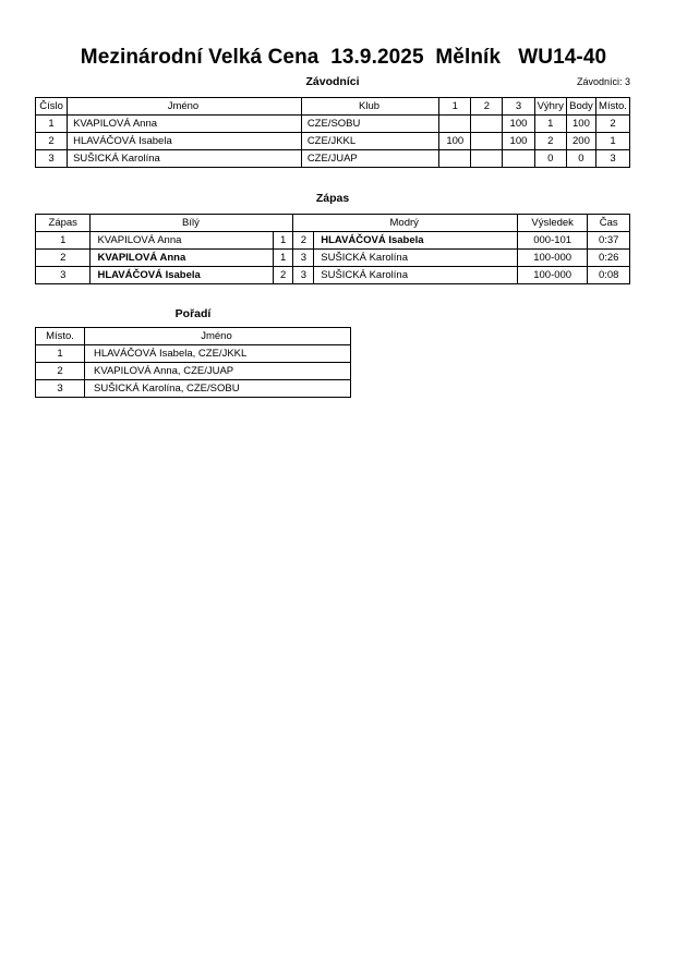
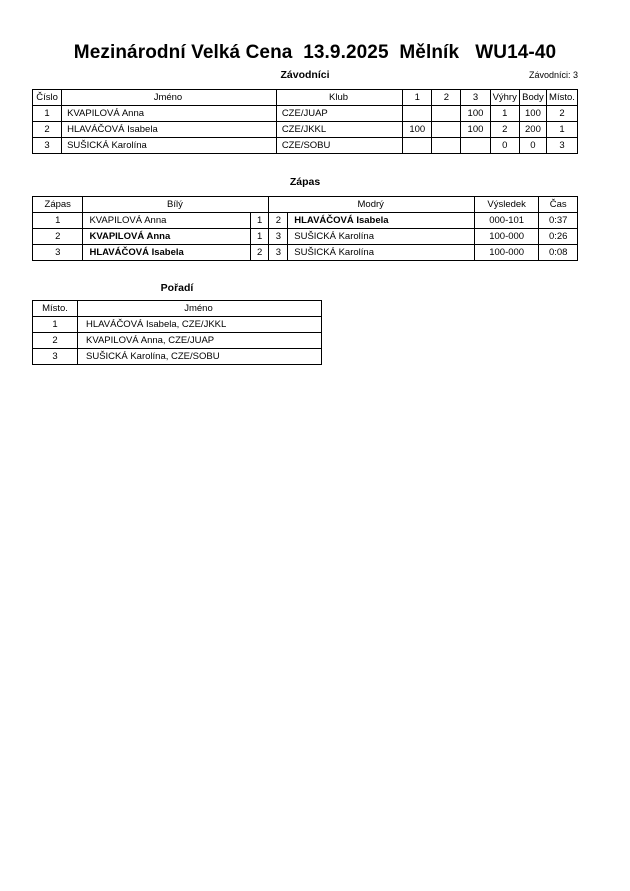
  Mezinárodní Velká Cena 13.9.2025 Mělník WU14-40
  Závodníci
  Závodníci: 3
  Číslo	Jméno	Klub	1	2	3	Výhry	Body	Místo.
- 1	KVAPILOVÁ Anna	CZE/SOBU			100	1	100	2
+ 1	KVAPILOVÁ Anna	CZE/JUAP			100	1	100	2
  2	HLAVÁČOVÁ Isabela	CZE/JKKL	100		100	2	200	1
- 3	SUŠICKÁ Karolína	CZE/JUAP				0	0	3
+ 3	SUŠICKÁ Karolína	CZE/SOBU				0	0	3
  Zápas
  Zápas	Bílý	Modrý	Výsledek	Čas
  1	KVAPILOVÁ Anna	1	2	HLAVÁČOVÁ Isabela	000-101	0:37
  2	KVAPILOVÁ Anna	1	3	SUŠICKÁ Karolína	100-000	0:26
  3	HLAVÁČOVÁ Isabela	2	3	SUŠICKÁ Karolína	100-000	0:08
  Pořadí
  Místo.	Jméno
  1	HLAVÁČOVÁ Isabela, CZE/JKKL
  2	KVAPILOVÁ Anna, CZE/JUAP
  3	SUŠICKÁ Karolína, CZE/SOBU
